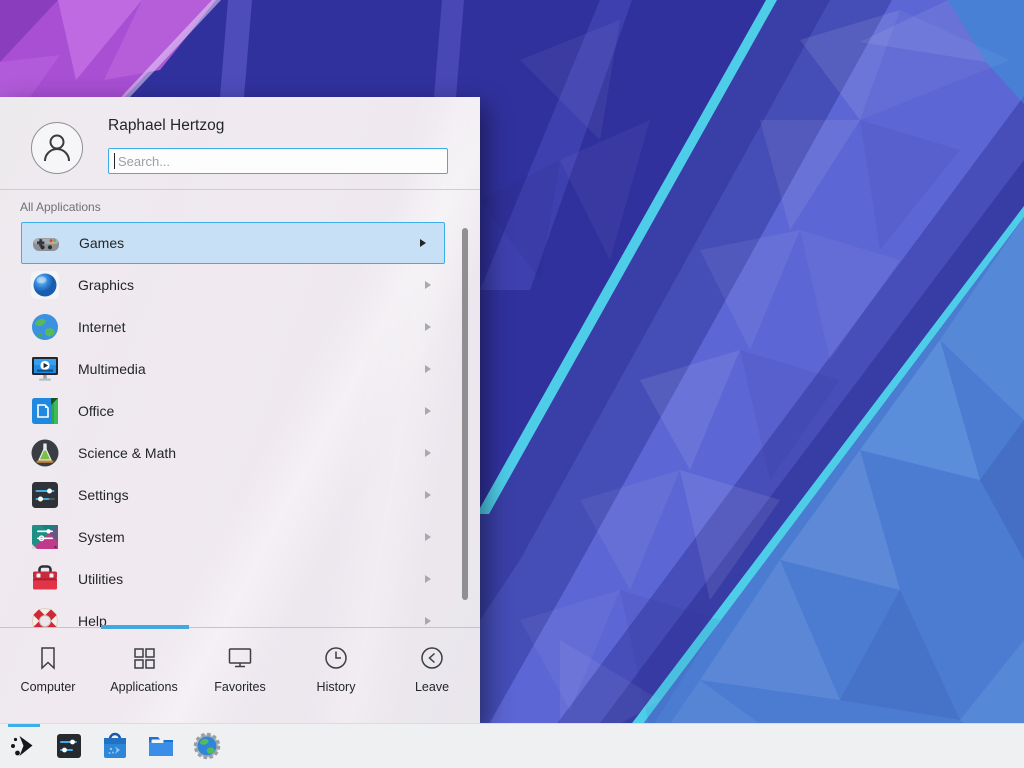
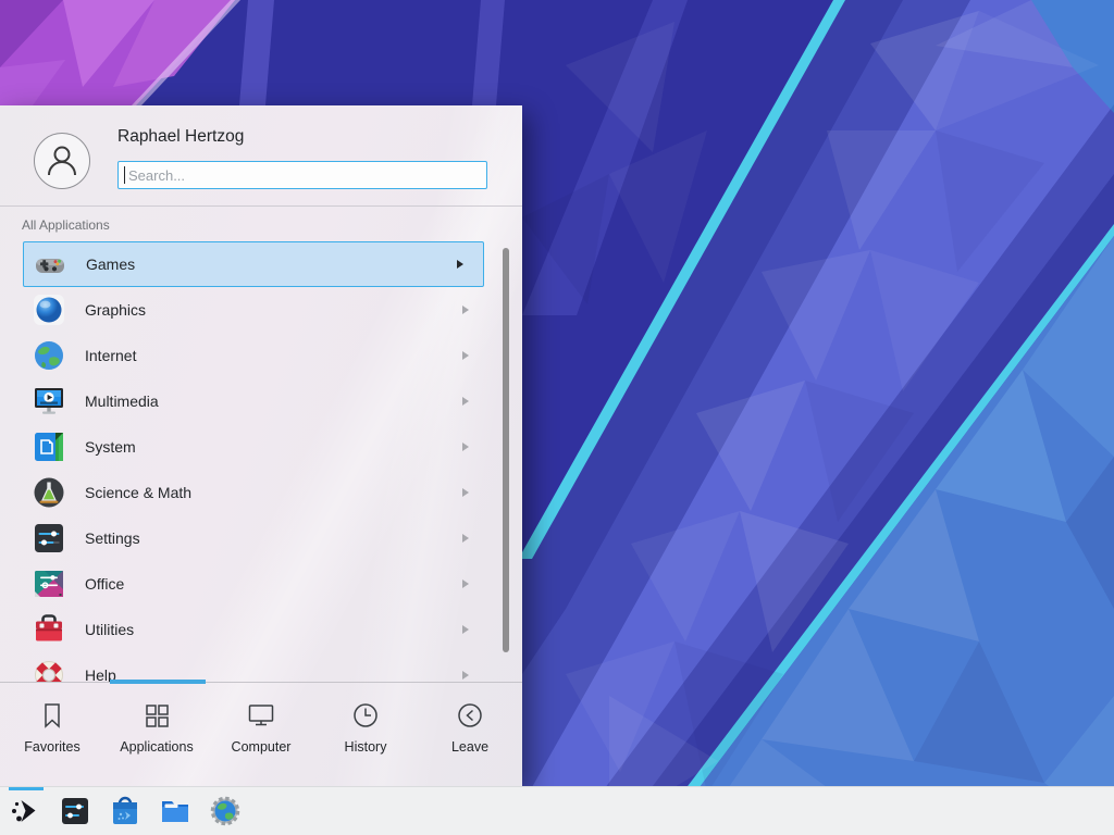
  Raphael Hertzog
  Search...
  All Applications
  Games
  Graphics
  Internet
  Multimedia
- Office
+ System
  Science & Math
  Settings
- System
+ Office
  Utilities
  Help
- Computer
+ Favorites
  Applications
- Favorites
+ Computer
  History
  Leave
